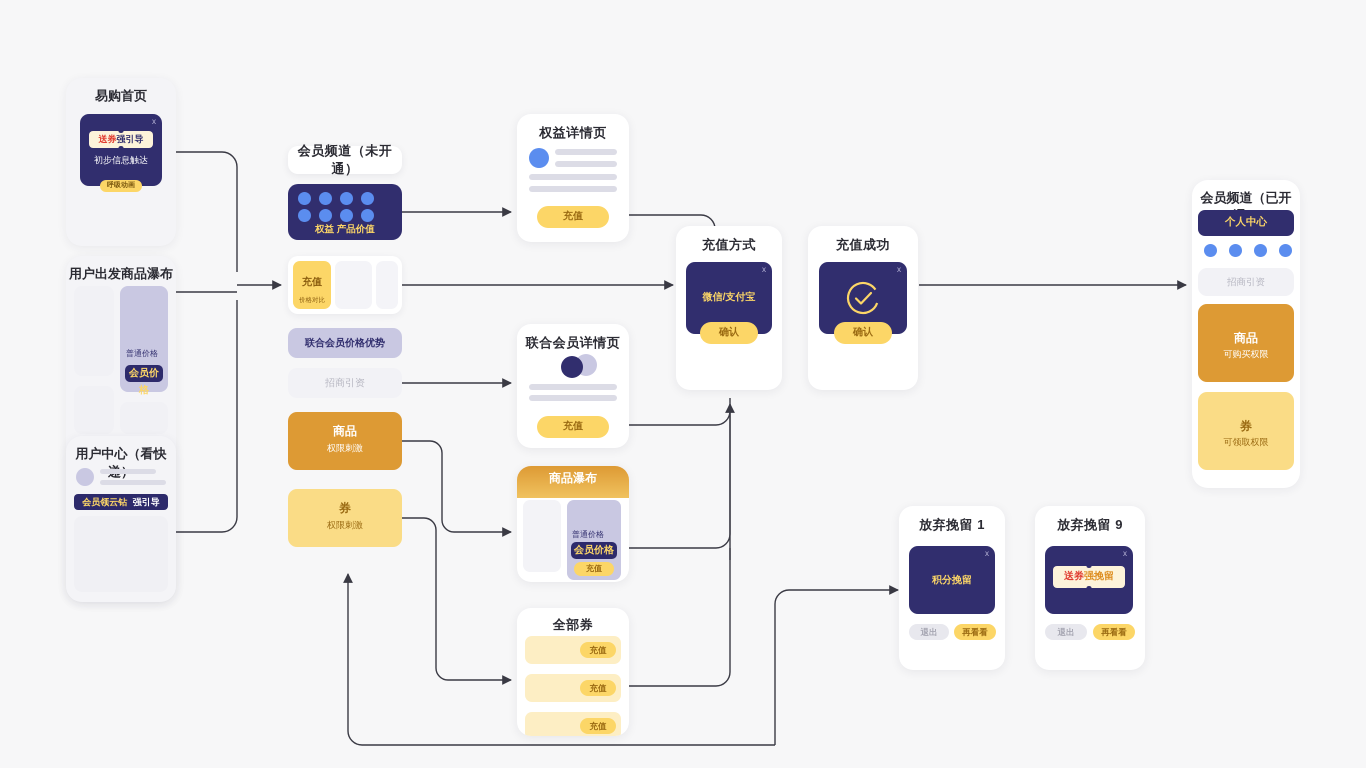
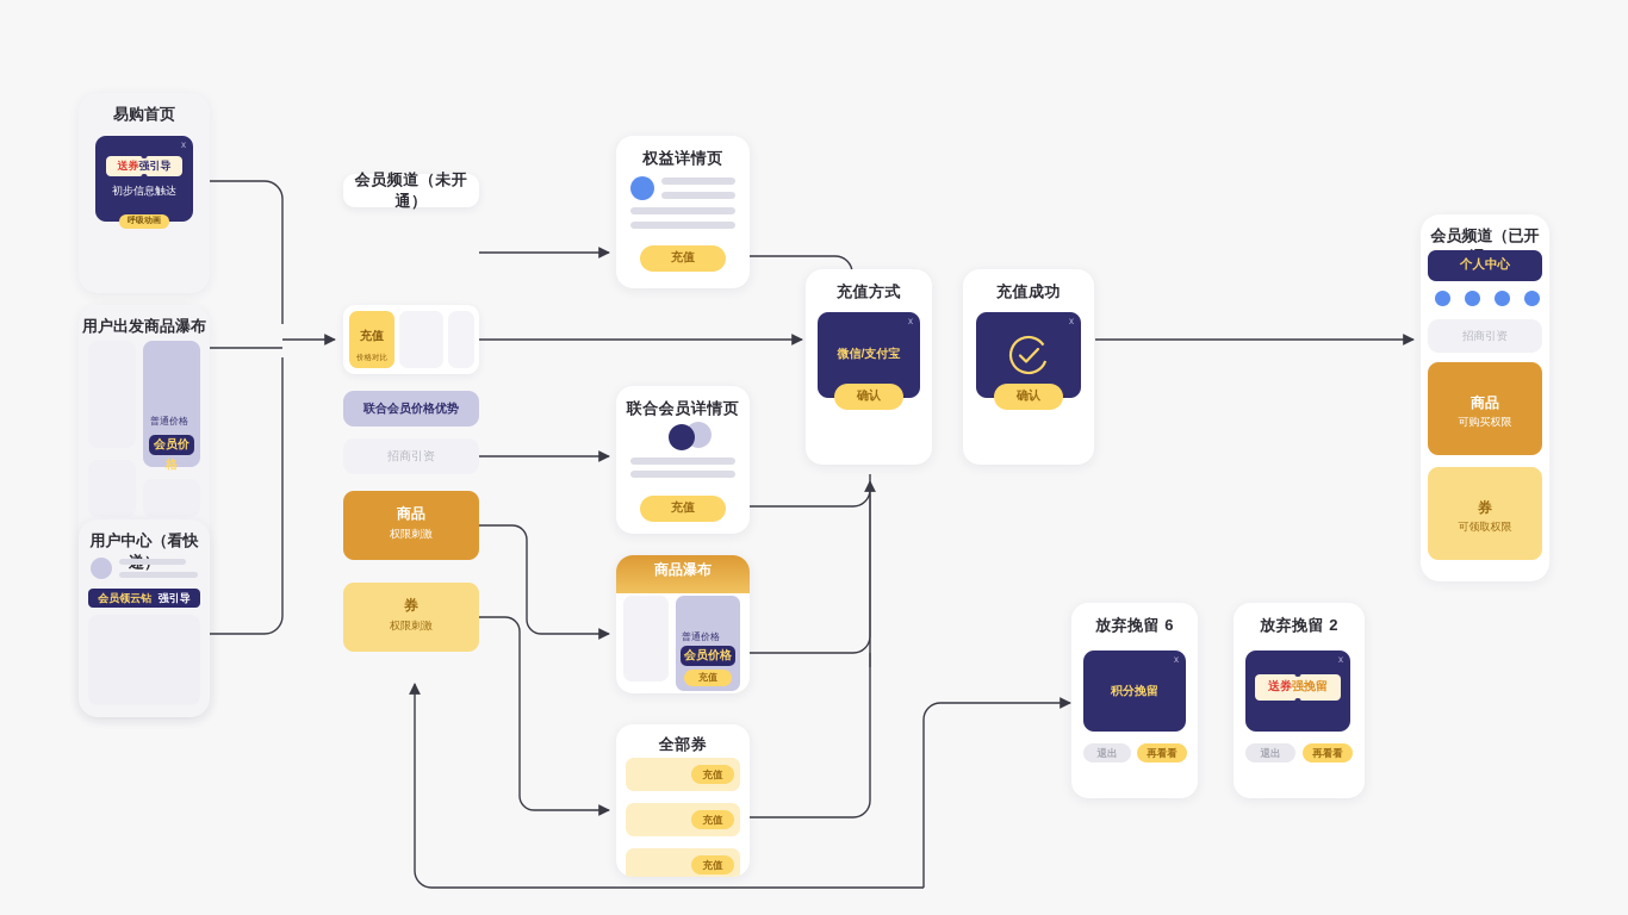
  易购首页
  x
  送券强引导
  初步信息触达
  用户出发商品瀑布
  普通价格
  会员价格
  用户中心（看快
  会员领云钻 强引导
  会员频道（未开通）
- 权益 产品价值
  充值
  联合会员价格优势
  招商引资
  商品
  权限刺激
  券
  权限刺激
  权益详情页
  充值
  联合会员详情页
  充值
  商品瀑布
  普通价格
  会员价格
  充值
  全部券
  充值
  充值
  充值
  充值方式
  x
  微信/支付宝
  确认
  充值成功
  x
  确认
- 放弃挽留 1
+ 放弃挽留 6
  x
  积分挽留
  退出
  再看看
- 放弃挽留 9
+ 放弃挽留 2
  x
  送券强挽留
  退出
  再看看
  会员频道（已开
  个人中心
  招商引资
  商品
  可购买权限
  券
  可领取权限
